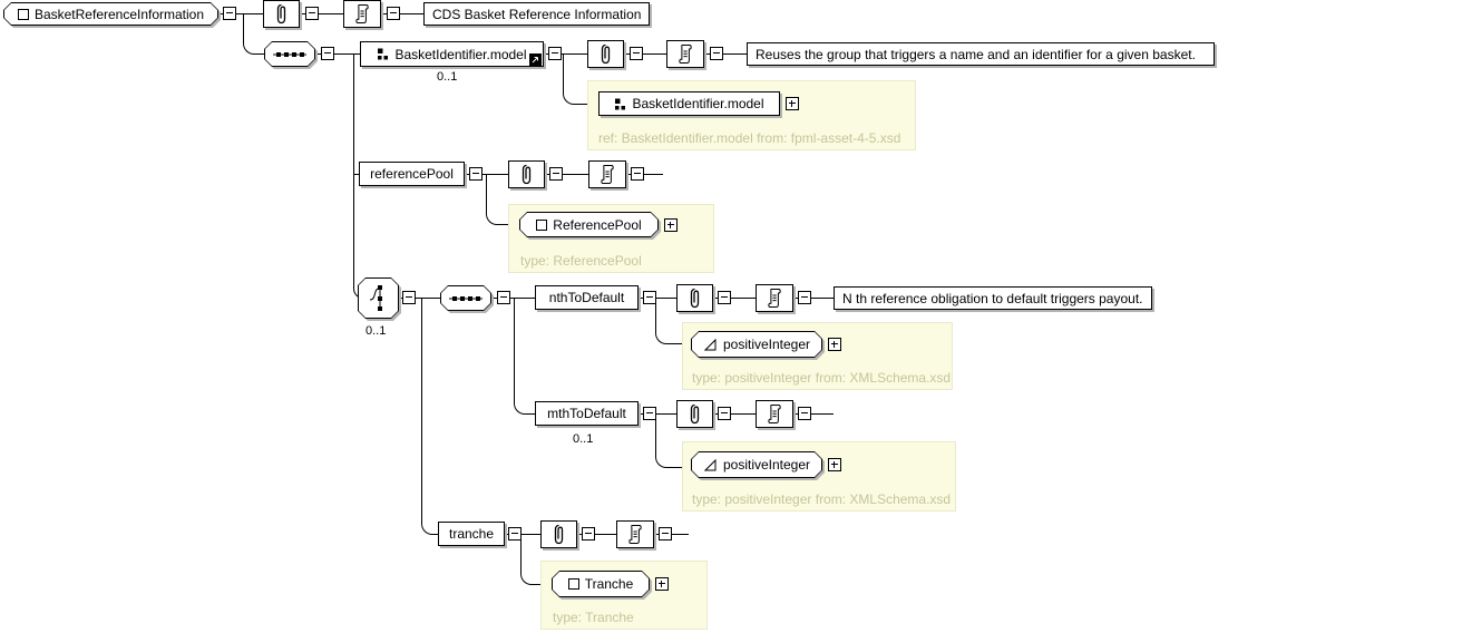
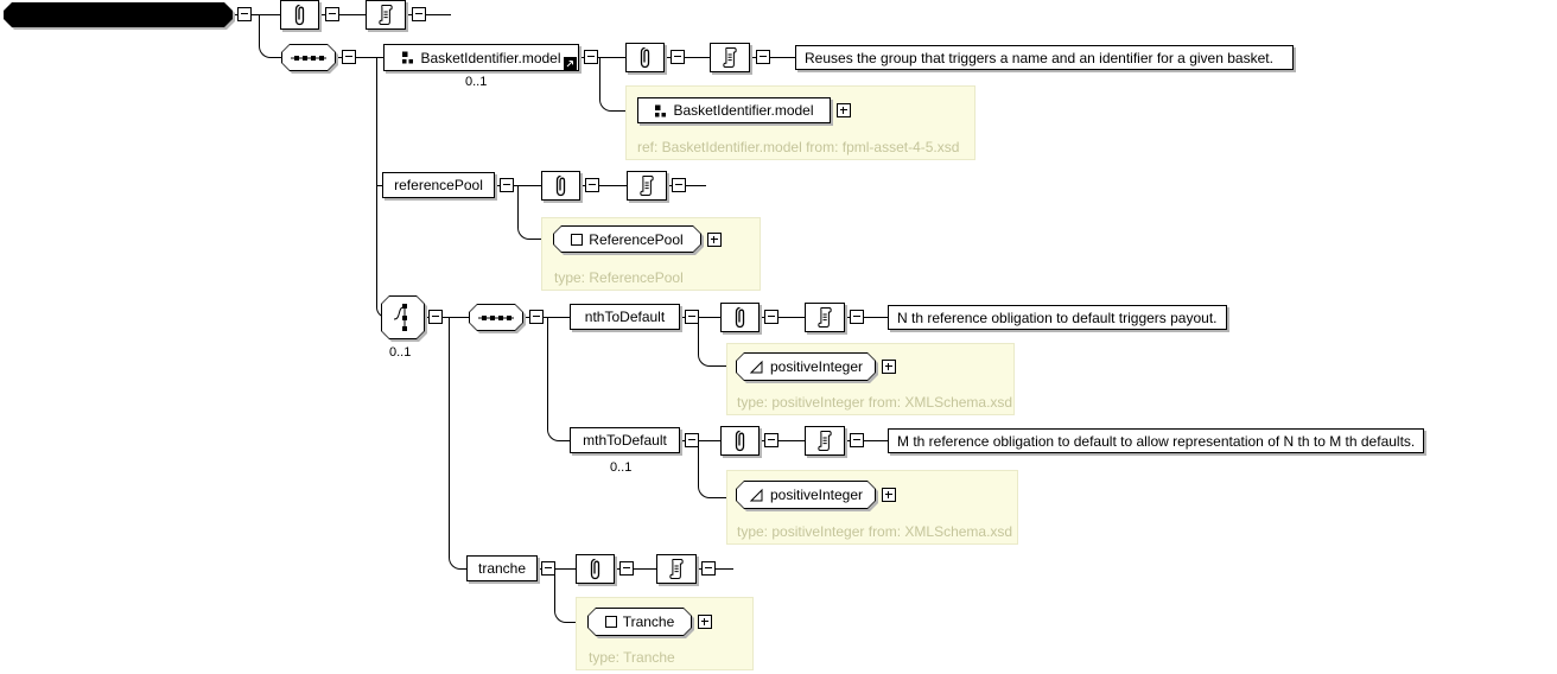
- BasketReferenceInformation
- CDS Basket Reference Information
  BasketIdentifier.model
  0..1
  Reuses the group that triggers a name and an identifier for a given basket.
  BasketIdentifier.model
  ref: BasketIdentifier.model from: fpml-asset-4-5.xsd
  referencePool
  ReferencePool
  type: ReferencePool
  0..1
  nthToDefault
  N th reference obligation to default triggers payout.
  positiveInteger
  type: positiveInteger from: XMLSchema.xsd
  mthToDefault
  0..1
+ M th reference obligation to default to allow representation of N th to M th defaults.
  positiveInteger
  type: positiveInteger from: XMLSchema.xsd
  tranche
  Tranche
  type: Tranche
